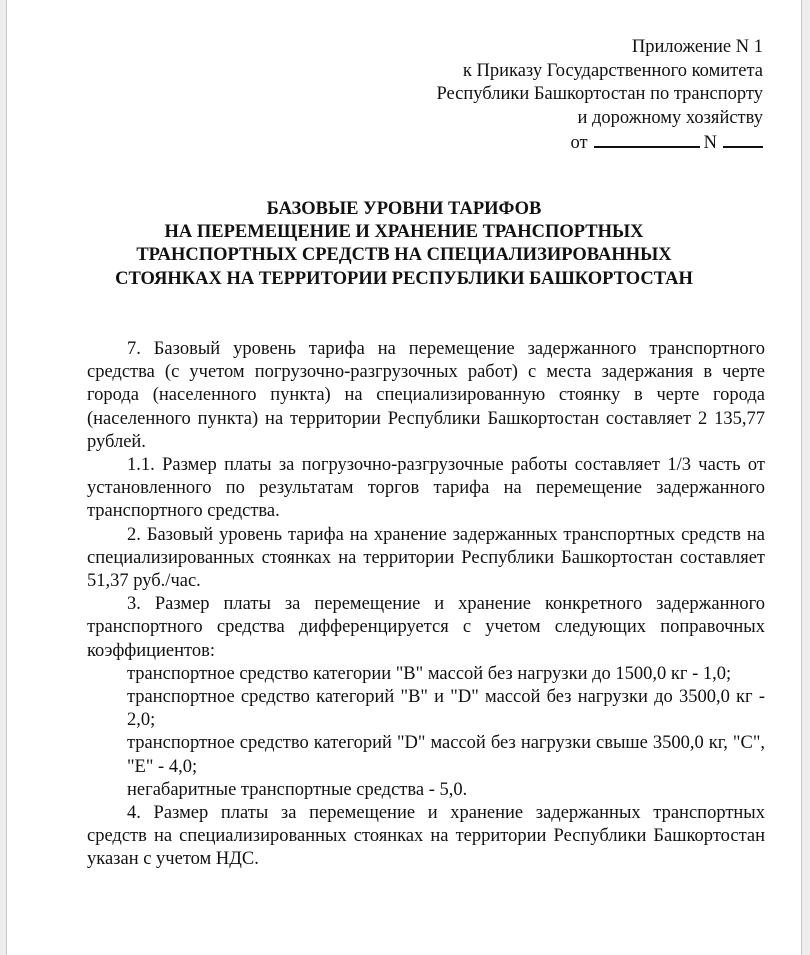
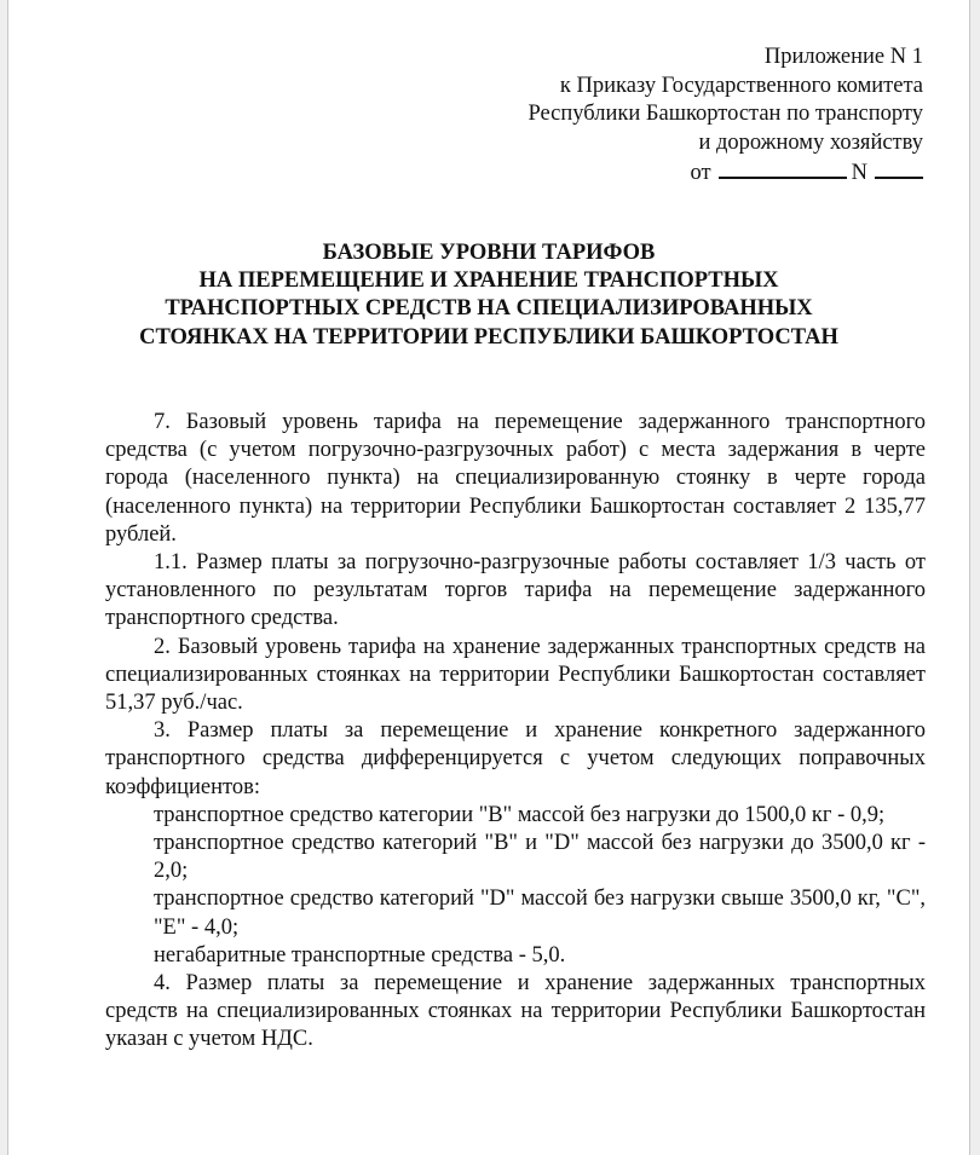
  Приложение N 1
  к Приказу Государственного комитета
  Республики Башкортостан по транспорту
  и дорожному хозяйству
  от N
  БАЗОВЫЕ УРОВНИ ТАРИФОВ
  НА ПЕРЕМЕЩЕНИЕ И ХРАНЕНИЕ ТРАНСПОРТНЫХ
  ТРАНСПОРТНЫХ СРЕДСТВ НА СПЕЦИАЛИЗИРОВАННЫХ
  СТОЯНКАХ НА ТЕРРИТОРИИ РЕСПУБЛИКИ БАШКОРТОСТАН
  7. Базовый уровень тарифа на перемещение задержанного транспортного средства (с учетом погрузочно-разгрузочных работ) с места задержания в черте города (населенного пункта) на специализированную стоянку в черте города (населенного пункта) на территории Республики Башкортостан составляет 2 135,77 рублей.
  1.1. Размер платы за погрузочно-разгрузочные работы составляет 1/3 часть от установленного по результатам торгов тарифа на перемещение задержанного транспортного средства.
  2. Базовый уровень тарифа на хранение задержанных транспортных средств на специализированных стоянках на территории Республики Башкортостан составляет 51,37 руб./час.
  3. Размер платы за перемещение и хранение конкретного задержанного транспортного средства дифференцируется с учетом следующих поправочных коэффициентов:
- транспортное средство категории "B" массой без нагрузки до 1500,0 кг - 1,0;
+ транспортное средство категории "B" массой без нагрузки до 1500,0 кг - 0,9;
  транспортное средство категорий "B" и "D" массой без нагрузки до 3500,0 кг - 2,0;
  транспортное средство категорий "D" массой без нагрузки свыше 3500,0 кг, "C", "E" - 4,0;
  негабаритные транспортные средства - 5,0.
  4. Размер платы за перемещение и хранение задержанных транспортных средств на специализированных стоянках на территории Республики Башкортостан указан с учетом НДС.
